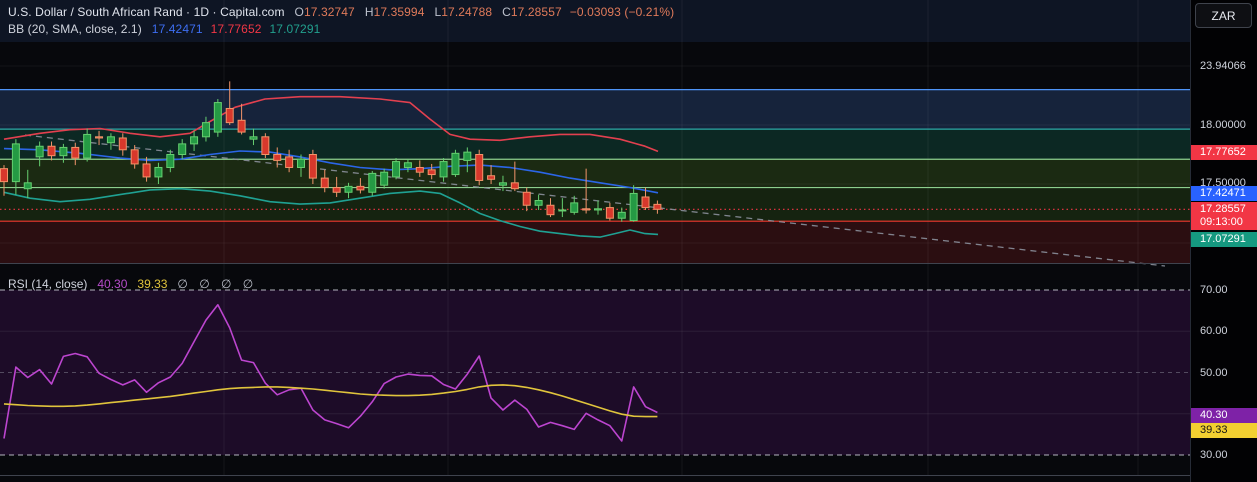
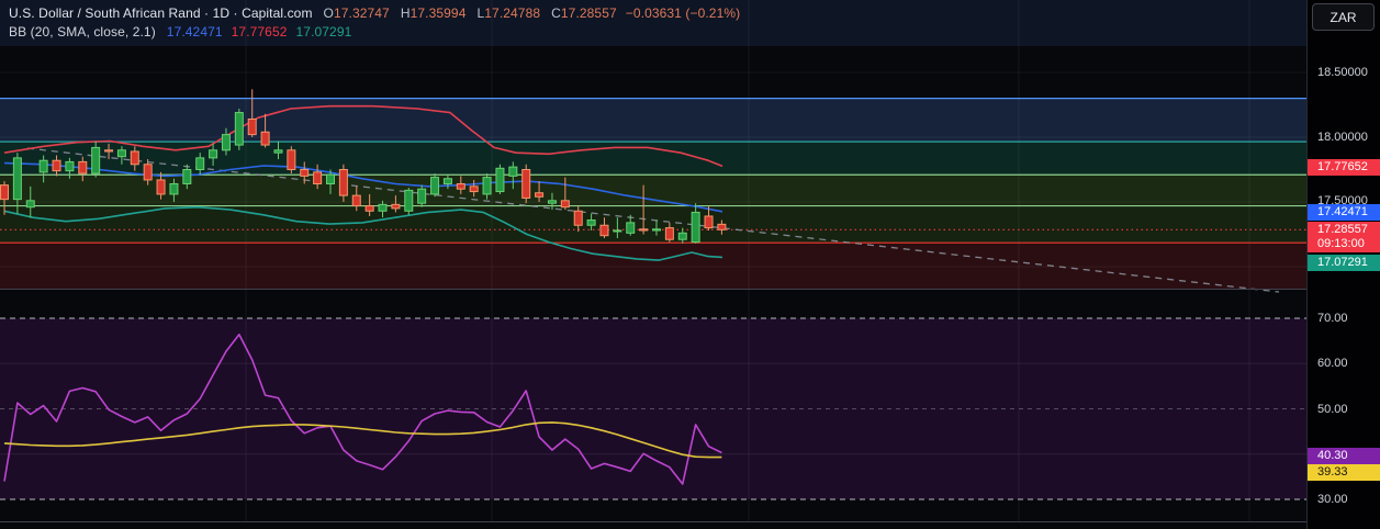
- U.S. Dollar / South African Rand · 1D · Capital.com O17.32747 H17.35994 L17.24788 C17.28557 −0.03093 (−0.21%)
+ U.S. Dollar / South African Rand · 1D · Capital.com O17.32747 H17.35994 L17.24788 C17.28557 −0.03631 (−0.21%)
  BB (20, SMA, close, 2.1) 17.42471 17.77652 17.07291
- RSI (14, close) 40.30 39.33 ∅ ∅ ∅ ∅
  ZAR
- 23.94066
+ 18.50000
  18.00000
  17.50000
  70.00
  60.00
  50.00
  30.00
  17.77652
  17.42471
  17.28557
  09:13:00
  17.07291
  40.30
  39.33
